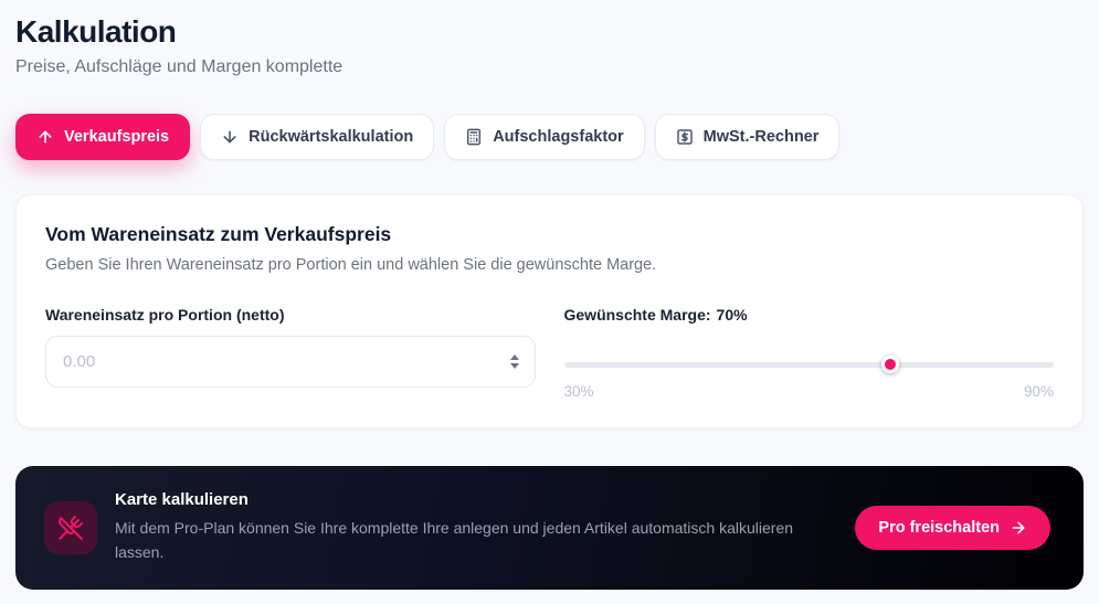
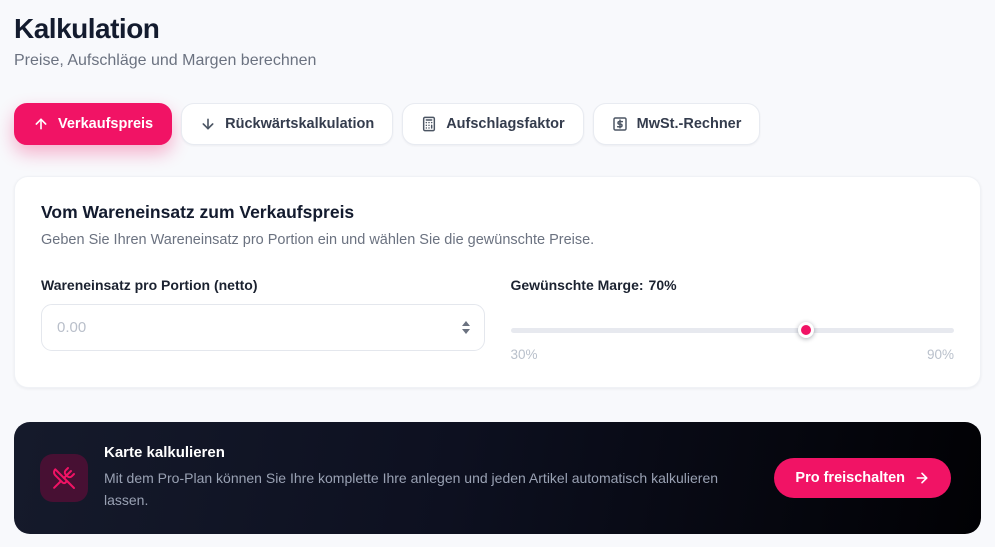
  Kalkulation
- Preise, Aufschläge und Margen komplette
+ Preise, Aufschläge und Margen berechnen
  Verkaufspreis
  Rückwärtskalkulation
  Aufschlagsfaktor
  MwSt.-Rechner
  Vom Wareneinsatz zum Verkaufspreis
- Geben Sie Ihren Wareneinsatz pro Portion ein und wählen Sie die gewünschte Marge.
+ Geben Sie Ihren Wareneinsatz pro Portion ein und wählen Sie die gewünschte Preise.
  Wareneinsatz pro Portion (netto)
  0.00
  Gewünschte Marge:
  70%
  30%
  90%
  Karte kalkulieren
  Mit dem Pro-Plan können Sie Ihre komplette Ihre anlegen und jeden Artikel automatisch kalkulieren lassen.
  Pro freischalten
